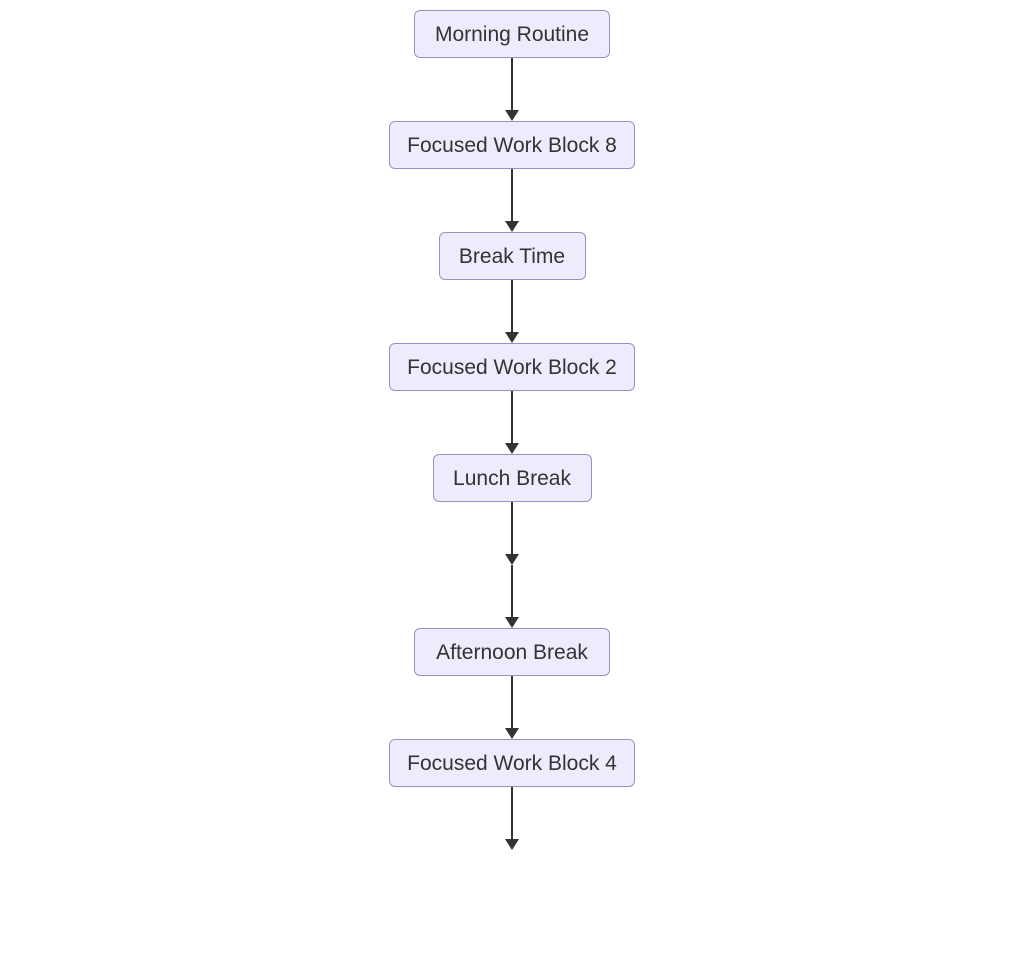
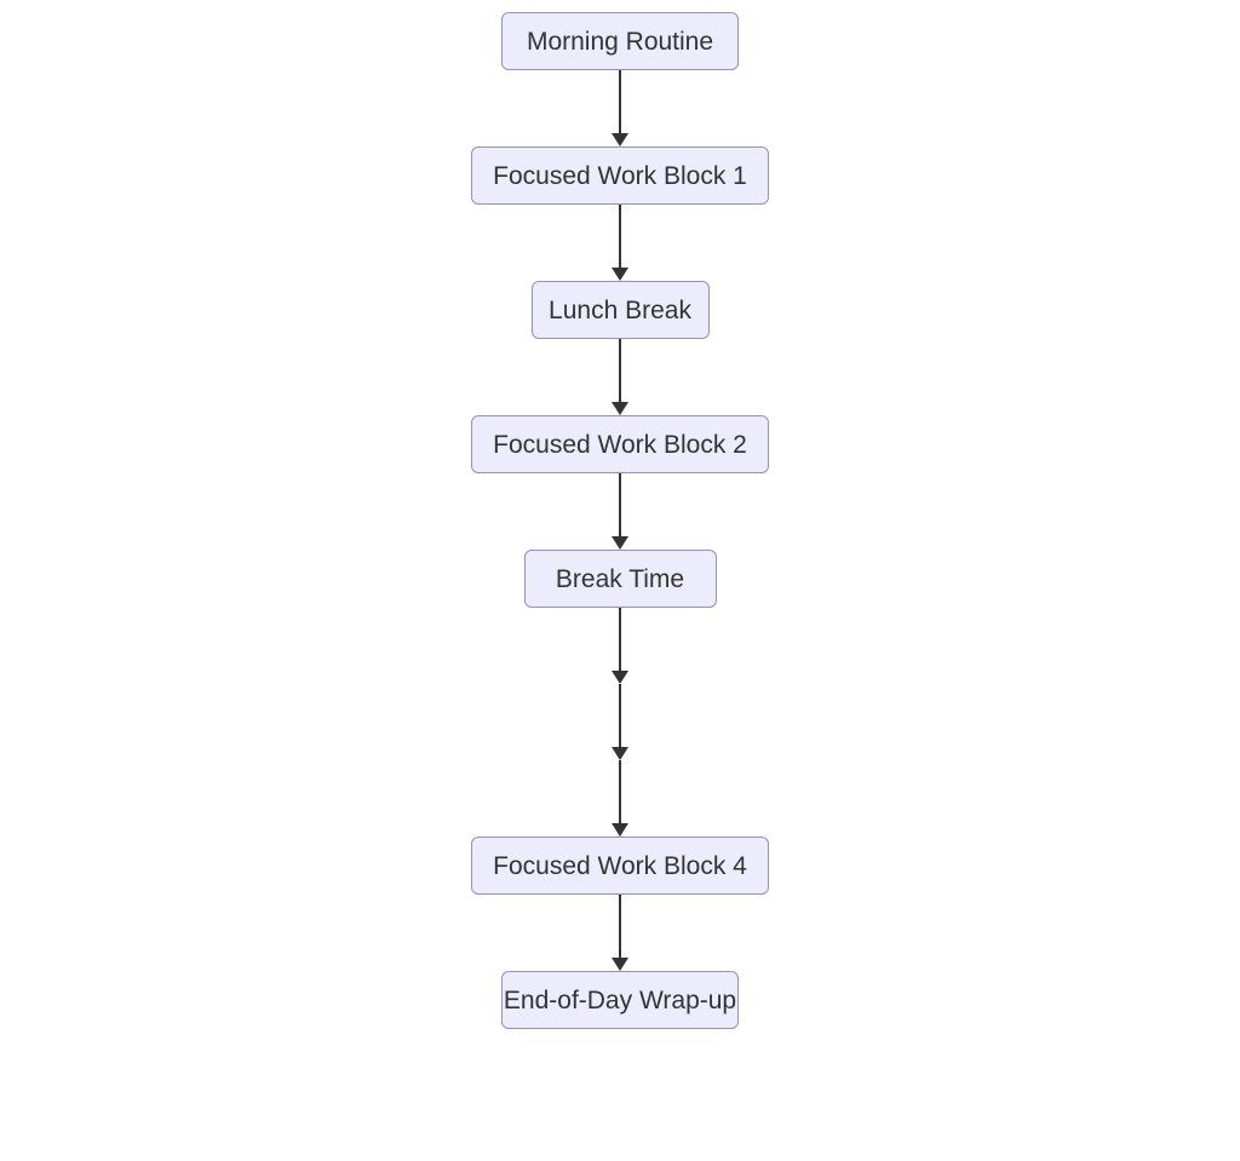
  Morning Routine
- Focused Work Block 8
+ Focused Work Block 1
- Break Time
+ Lunch Break
  Focused Work Block 2
- Lunch Break
+ Break Time
- Afternoon Break
  Focused Work Block 4
+ End-of-Day Wrap-up
